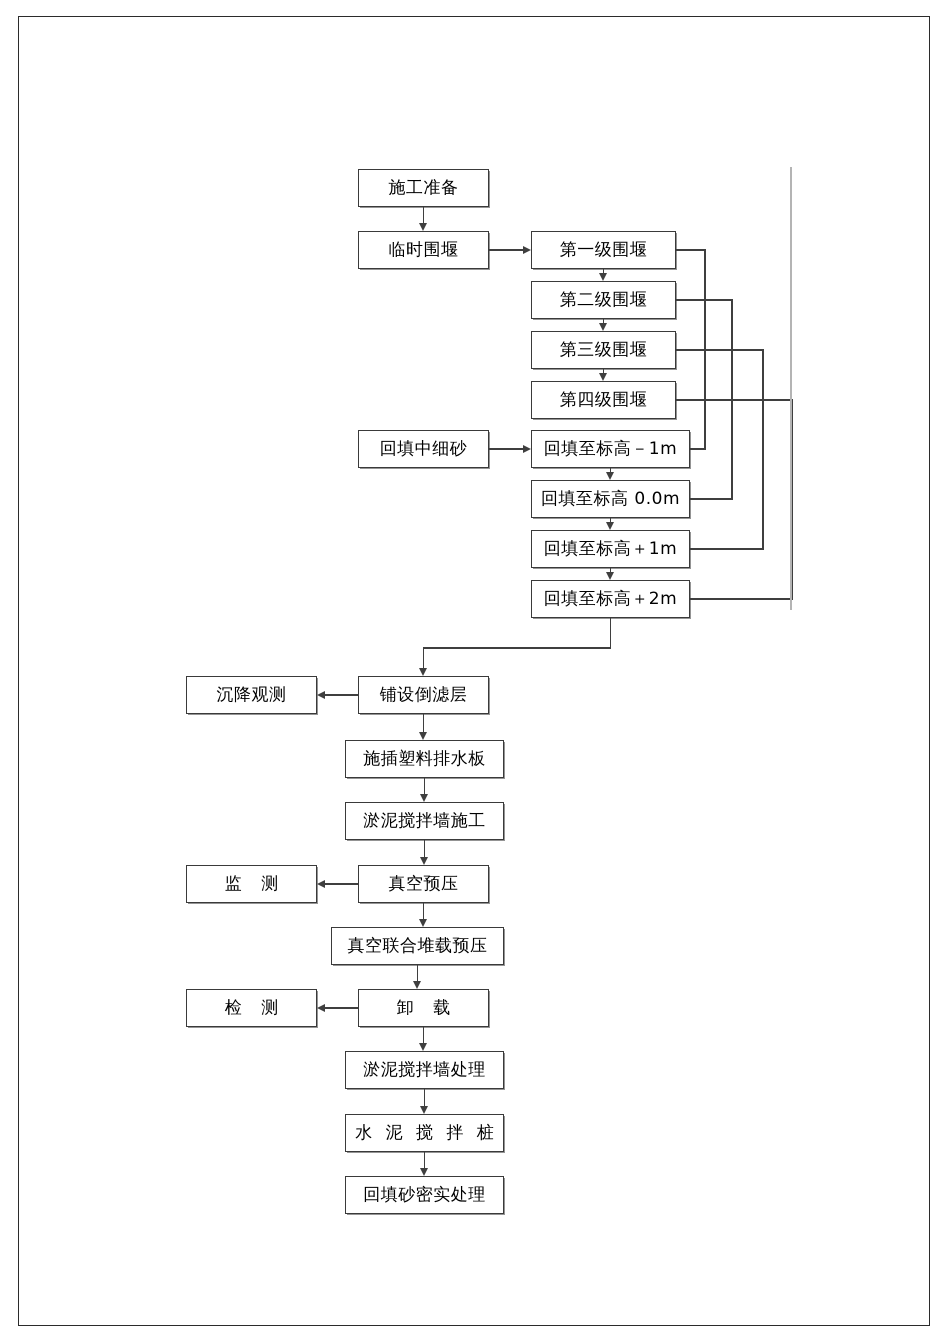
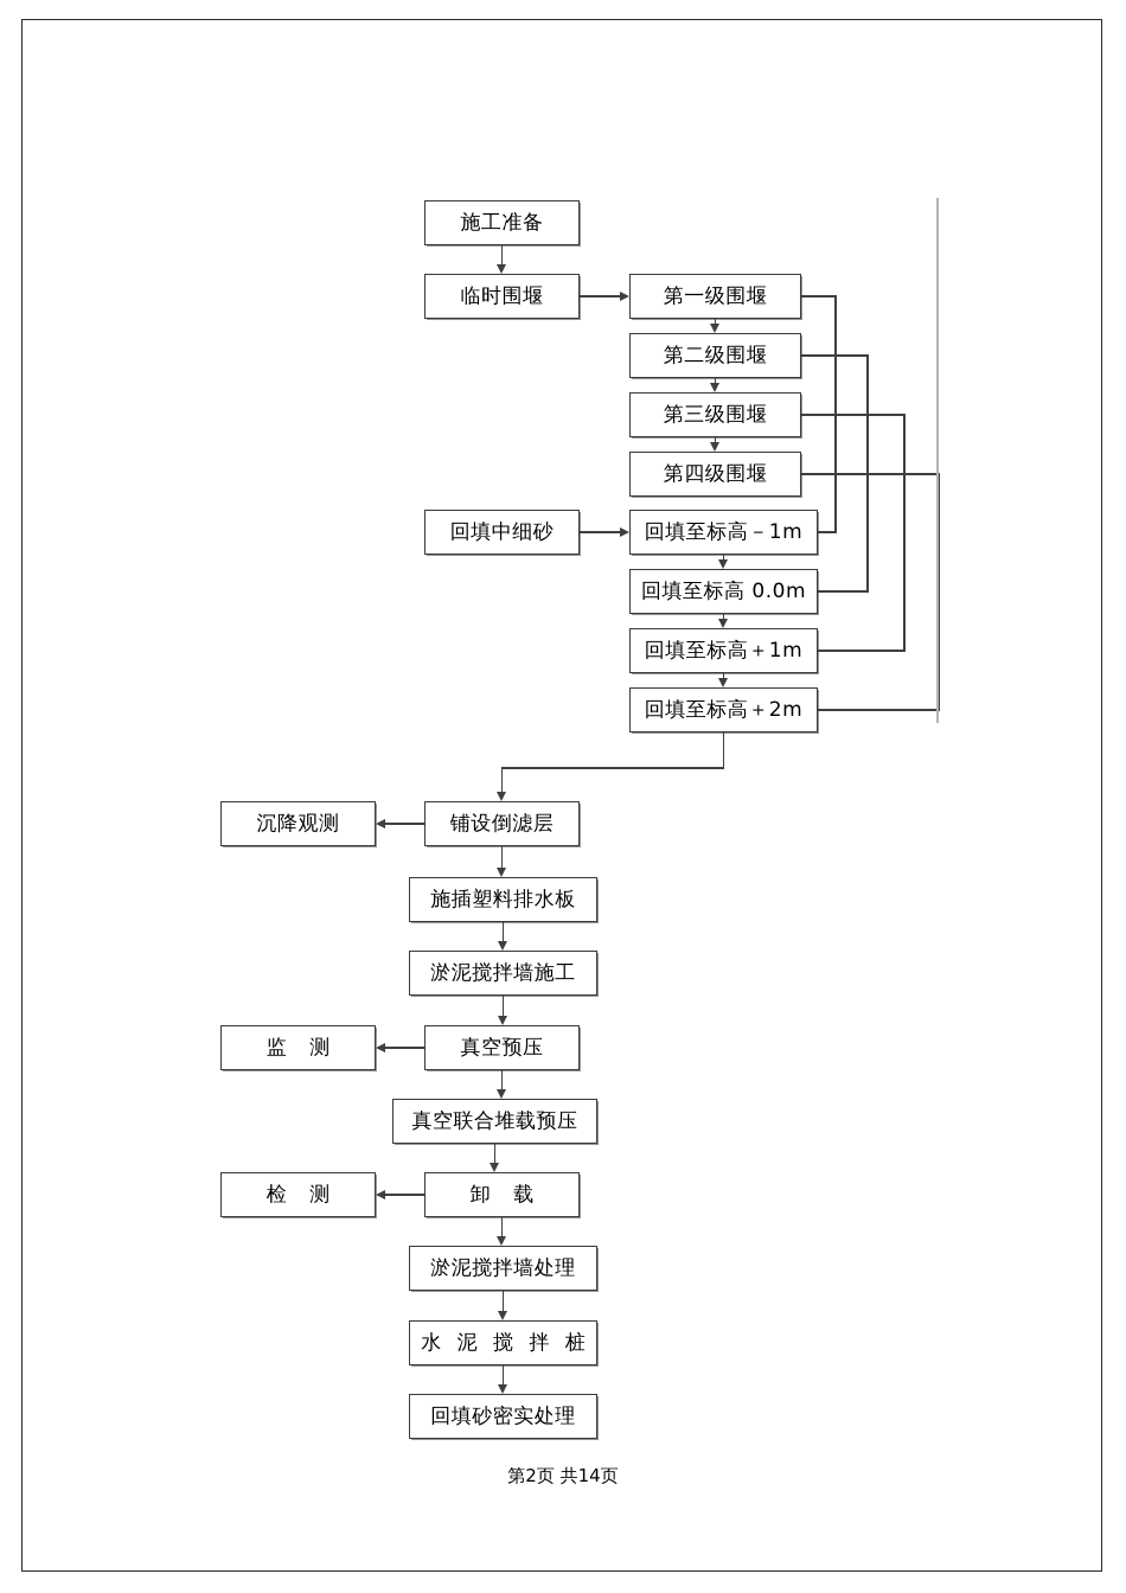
  施工准备
  临时围堰
  第一级围堰
  第二级围堰
  第三级围堰
  第四级围堰
  回填中细砂
  回填至标高－1m
  回填至标高 0.0m
  回填至标高＋1m
  回填至标高＋2m
  沉降观测
  铺设倒滤层
  施插塑料排水板
  淤泥搅拌墙施工
  监 测
  真空预压
  真空联合堆载预压
  检 测
  卸 载
  淤泥搅拌墙处理
  水 泥 搅 拌 桩
  回填砂密实处理
+ 第2页 共14页
